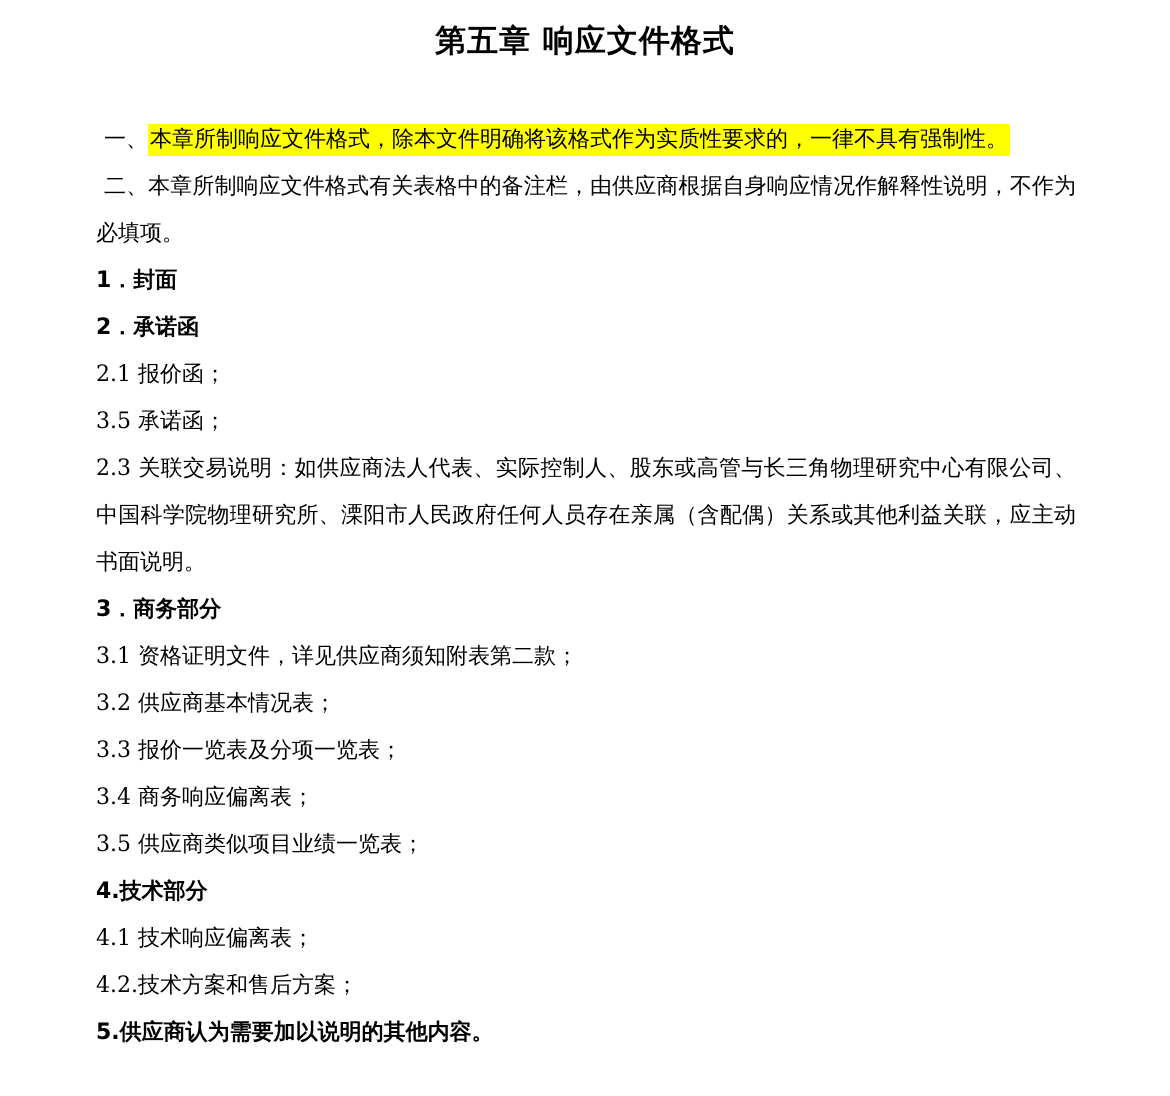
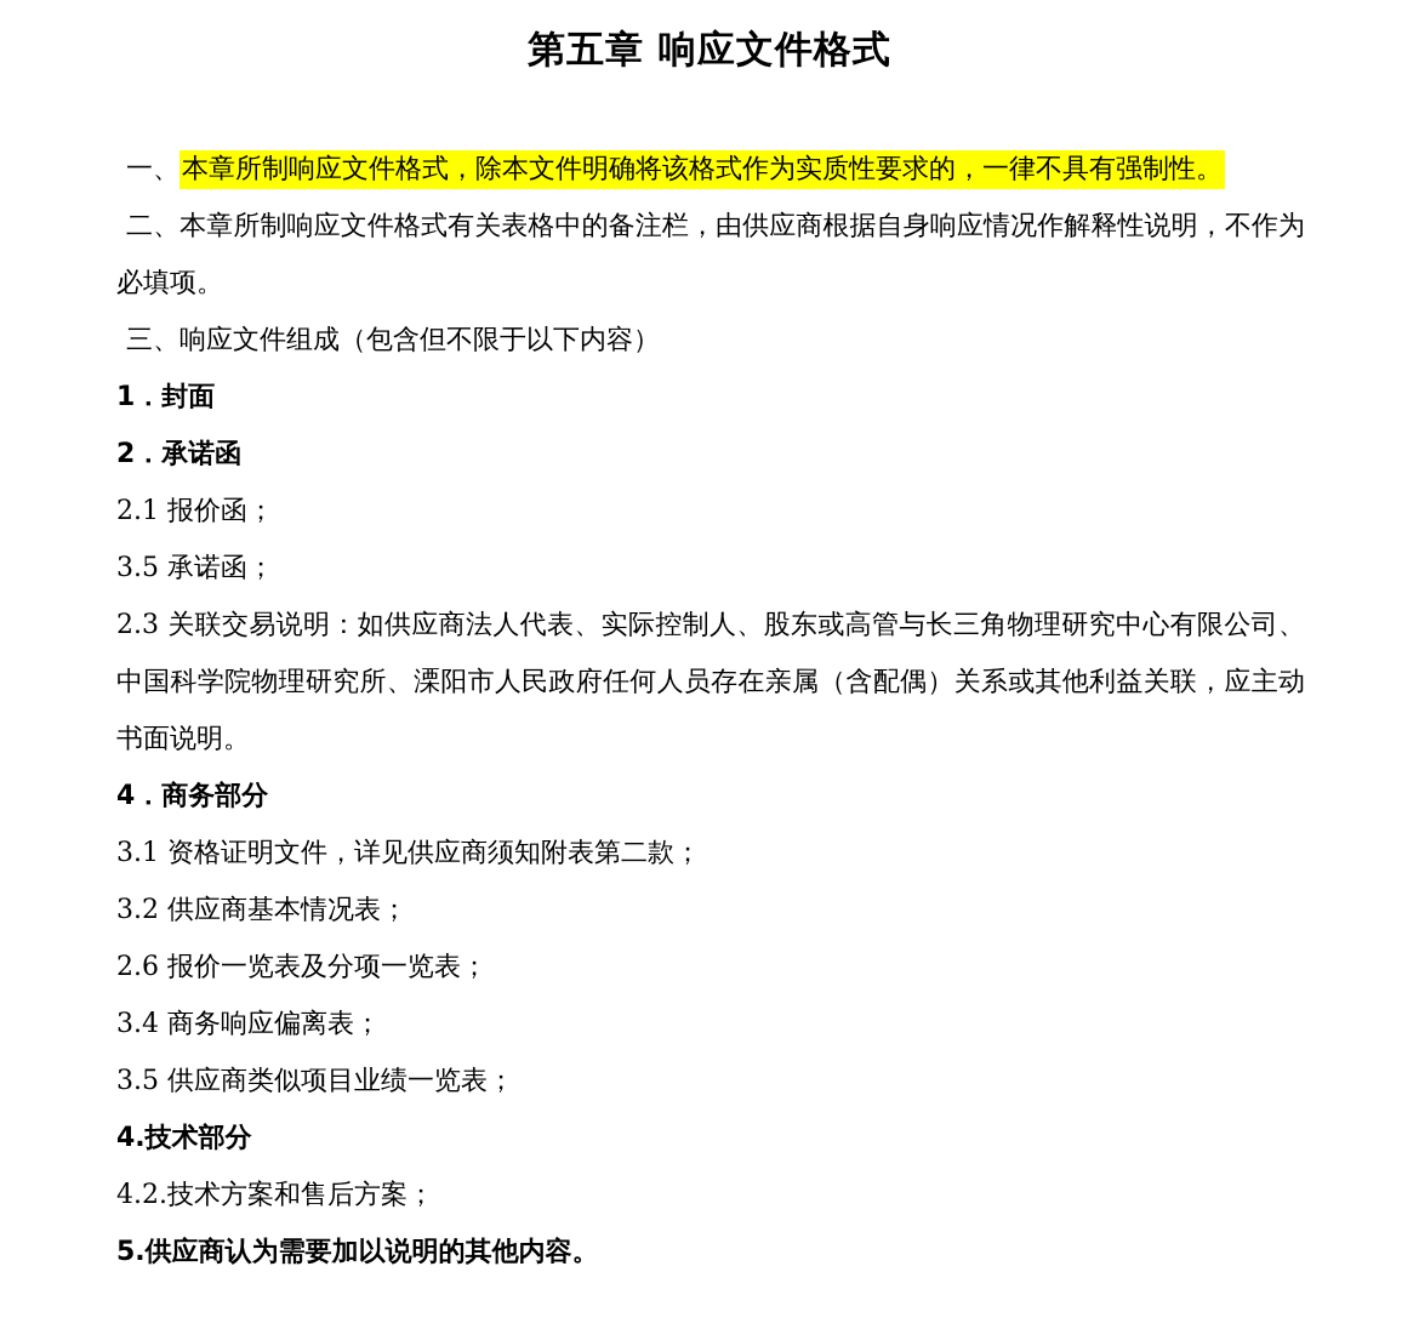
  第五章 响应文件格式
  一、本章所制响应文件格式，除本文件明确将该格式作为实质性要求的，一律不具有强制性。
  二、本章所制响应文件格式有关表格中的备注栏，由供应商根据自身响应情况作解释性说明，不作为必填项。
+ 三、响应文件组成（包含但不限于以下内容）
  1．封面
  2．承诺函
  2.1 报价函；
  3.5 承诺函；
  2.3 关联交易说明：如供应商法人代表、实际控制人、股东或高管与长三角物理研究中心有限公司、中国科学院物理研究所、溧阳市人民政府任何人员存在亲属（含配偶）关系或其他利益关联，应主动书面说明。
- 3．商务部分
+ 4．商务部分
  3.1 资格证明文件，详见供应商须知附表第二款；
  3.2 供应商基本情况表；
- 3.3 报价一览表及分项一览表；
+ 2.6 报价一览表及分项一览表；
  3.4 商务响应偏离表；
  3.5 供应商类似项目业绩一览表；
  4.技术部分
- 4.1 技术响应偏离表；
  4.2.技术方案和售后方案；
  5.供应商认为需要加以说明的其他内容。
